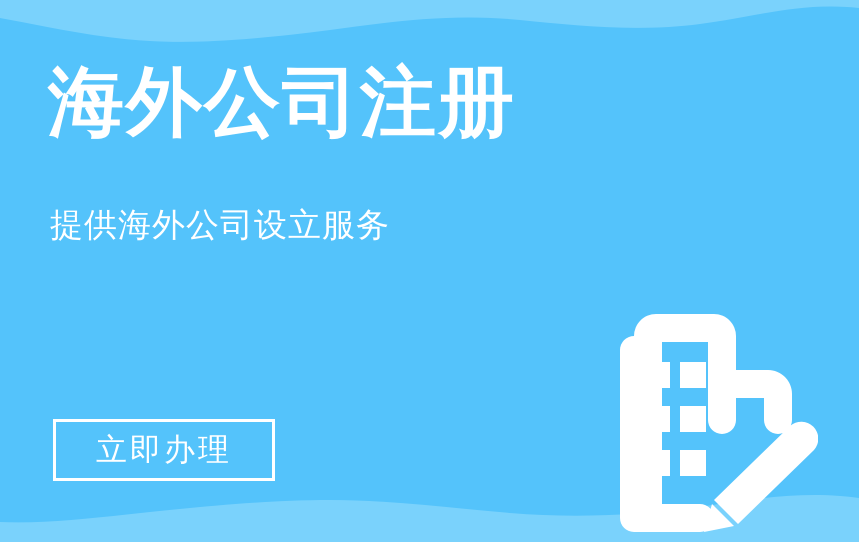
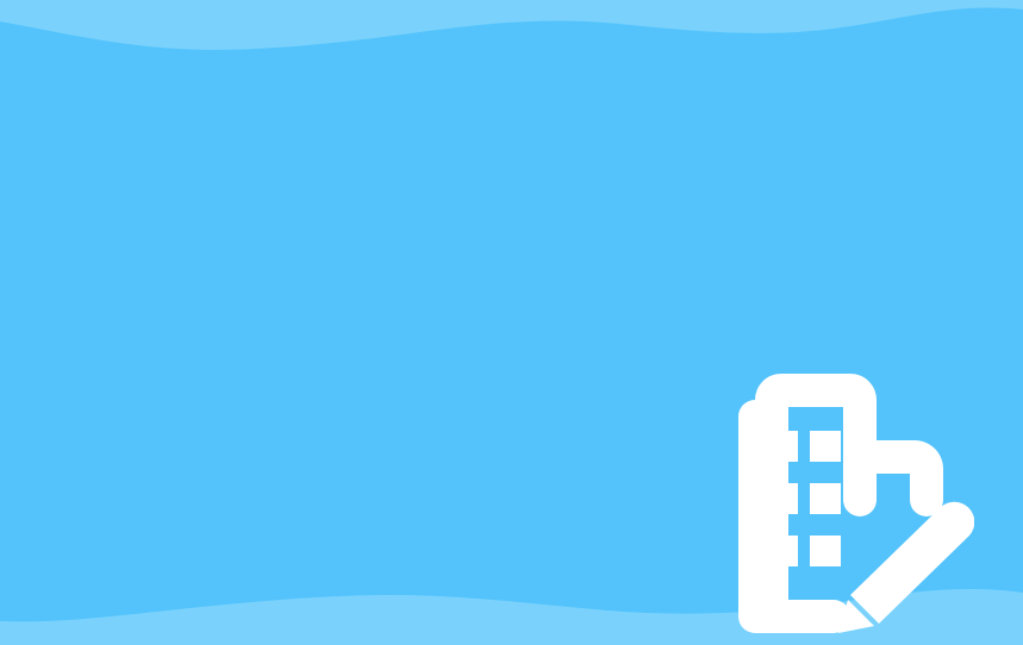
- 海外公司注册
- 提供海外公司设立服务
- 立即办理
